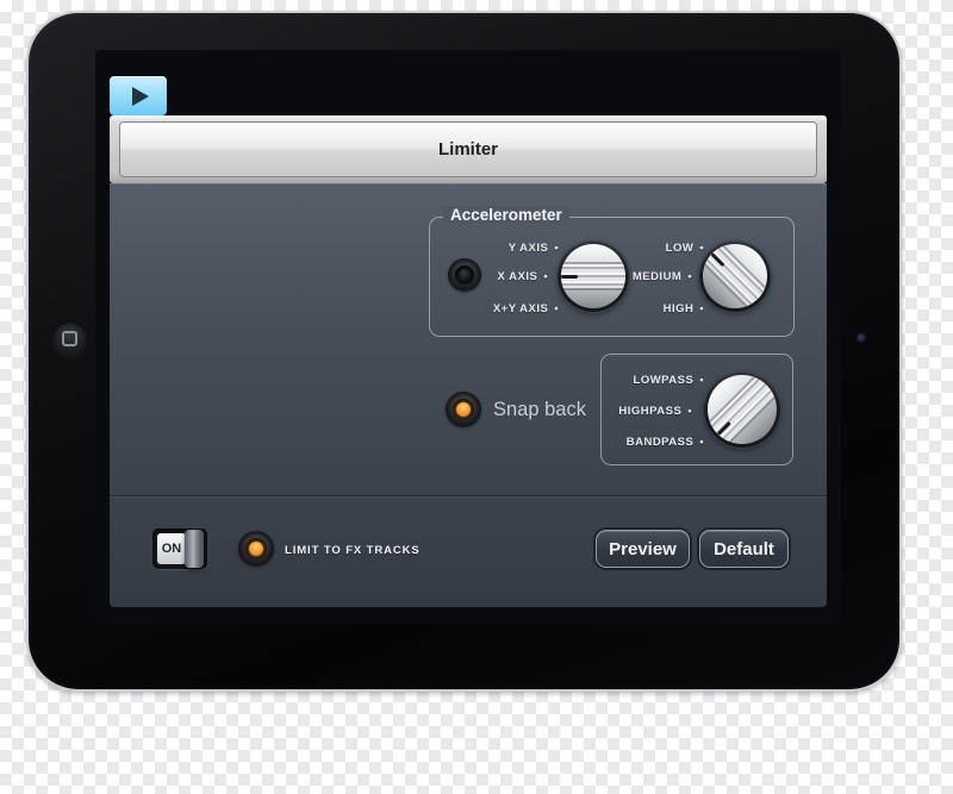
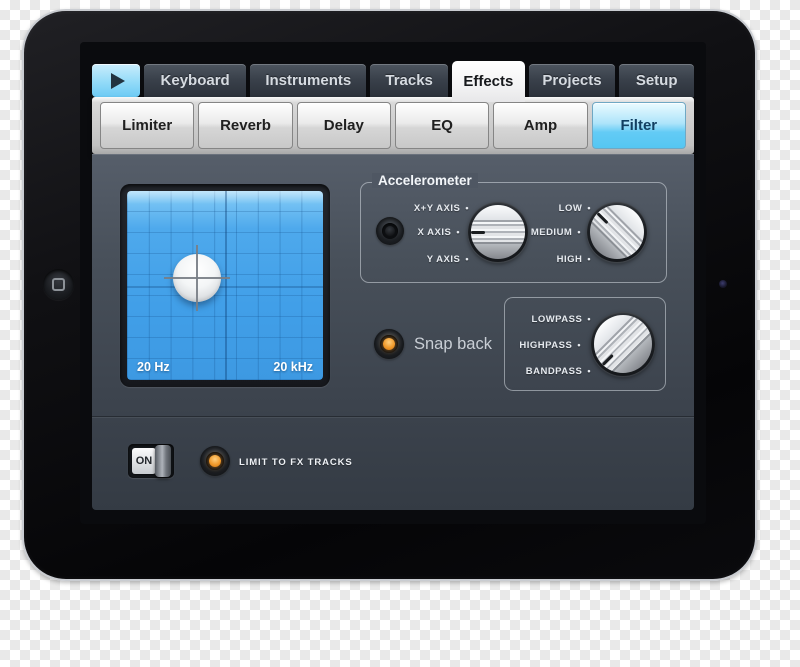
+ Keyboard
+ Instruments
+ Tracks
+ Effects
+ Projects
+ Setup
  Limiter
+ Reverb
+ Delay
+ EQ
+ Amp
+ Filter
+ 20 Hz
+ 20 kHz
  Accelerometer
- Y AXIS •
+ X+Y AXIS •
  X AXIS •
- X+Y AXIS •
+ Y AXIS •
  LOW •
  MEDIUM •
  HIGH •
  Snap back
  LOWPASS •
  HIGHPASS •
  BANDPASS •
  ON
  LIMIT TO FX TRACKS
- Preview
- Default
